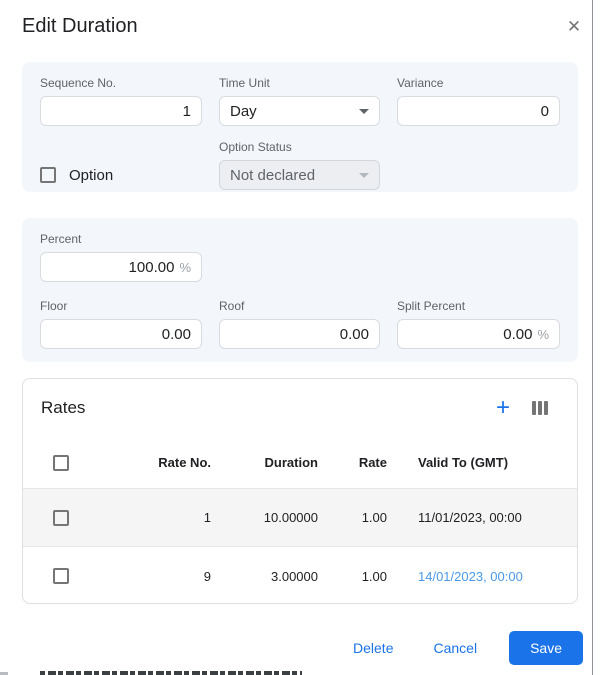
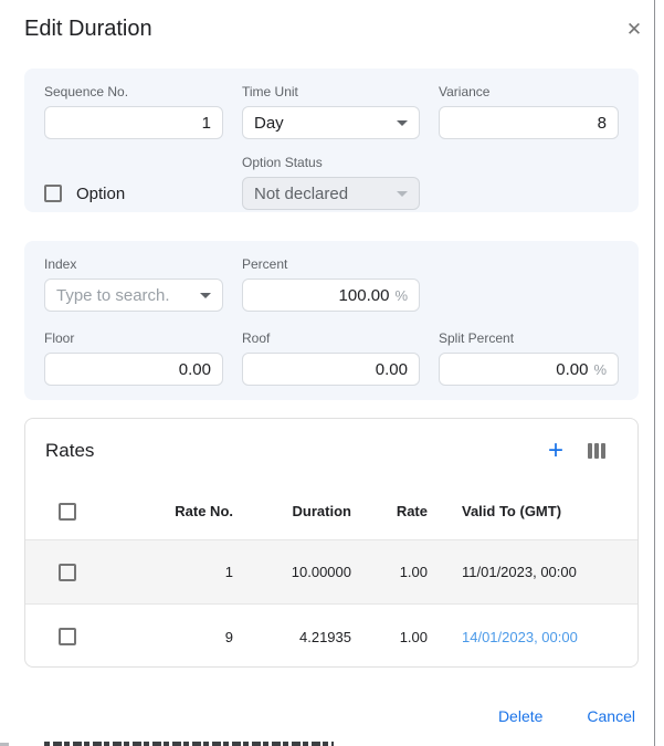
  Edit Duration
  ✕
  Sequence No.
  1
  Time Unit
  Day
  Variance
- 0
+ 8
  Option
  Option Status
  Not declared
+ Index
+ Type to search.
  Percent
  100.00
  %
  Floor
  0.00
  Roof
  0.00
  Split Percent
  0.00
  %
  Rates
  +
  Rate No.
  Duration
  Rate
  Valid To (GMT)
  1
  10.00000
  1.00
  11/01/2023, 00:00
  9
- 3.00000
+ 4.21935
  1.00
  14/01/2023, 00:00
  Delete
  Cancel
- Save
